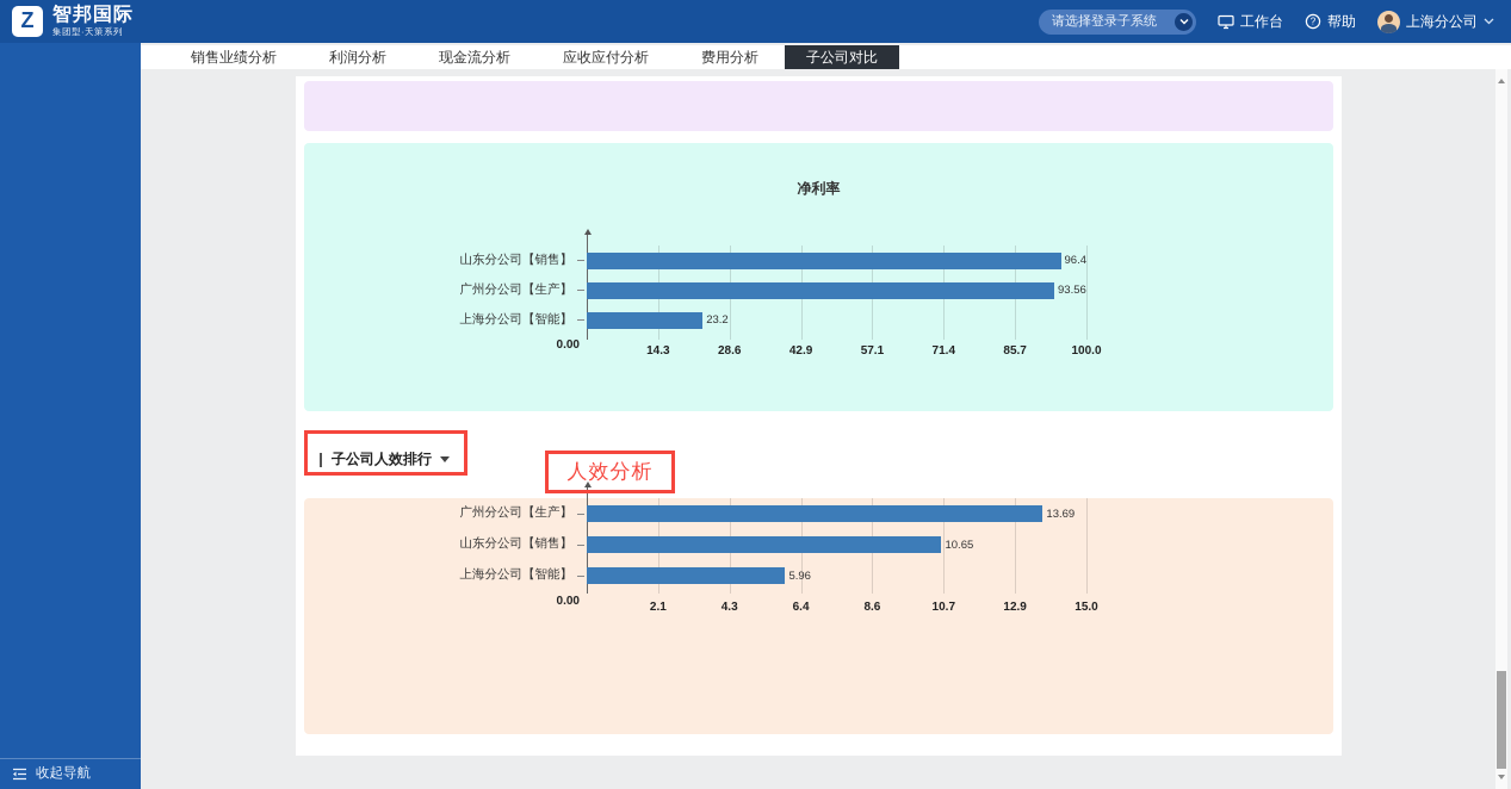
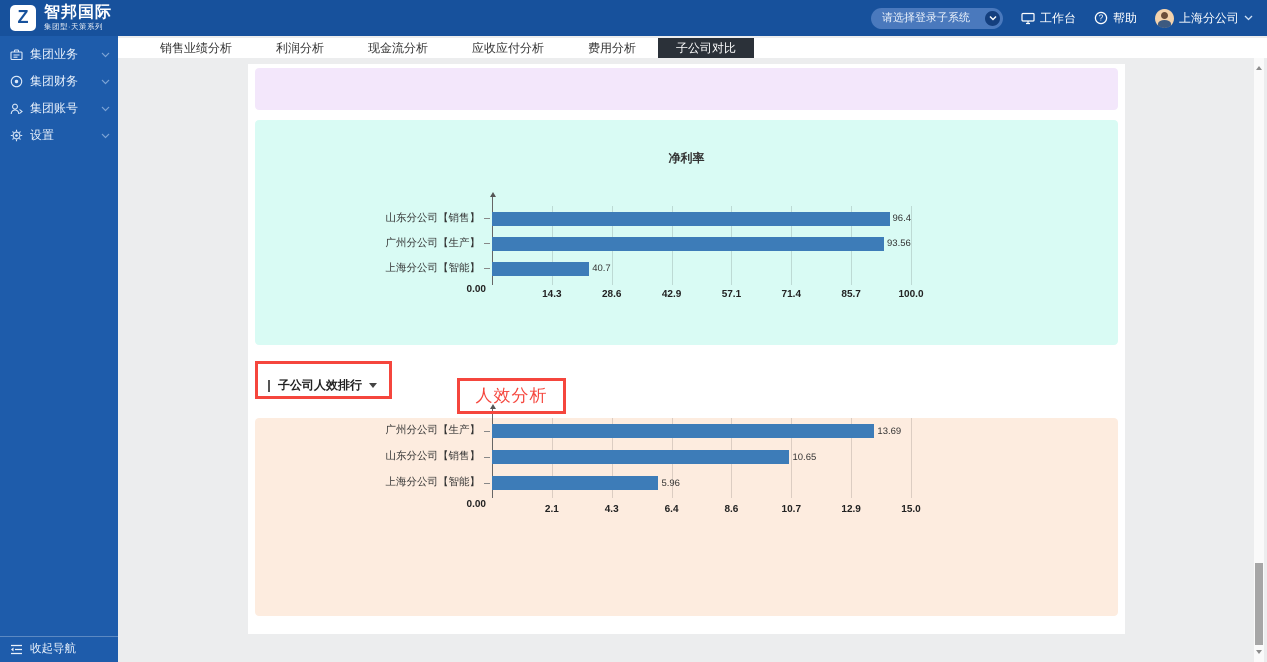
  Z
  智邦国际
  集团型·天策系列
  请选择登录子系统
  工作台
  ?
  帮助
  上海分公司
+ 集团业务
+ 集团财务
+ 集团账号
+ 设置
  收起导航
  销售业绩分析
  利润分析
  现金流分析
  应收应付分析
  费用分析
  子公司对比
  净利率
  山东分公司【销售】
  96.4
  广州分公司【生产】
  93.56
  上海分公司【智能】
- 23.2
+ 40.7
  0.00
  14.3
  28.6
  42.9
  57.1
  71.4
  85.7
  100.0
  子公司人效排行
  人效分析
  广州分公司【生产】
  13.69
  山东分公司【销售】
  10.65
  上海分公司【智能】
  5.96
  0.00
  2.1
  4.3
  6.4
  8.6
  10.7
  12.9
  15.0
